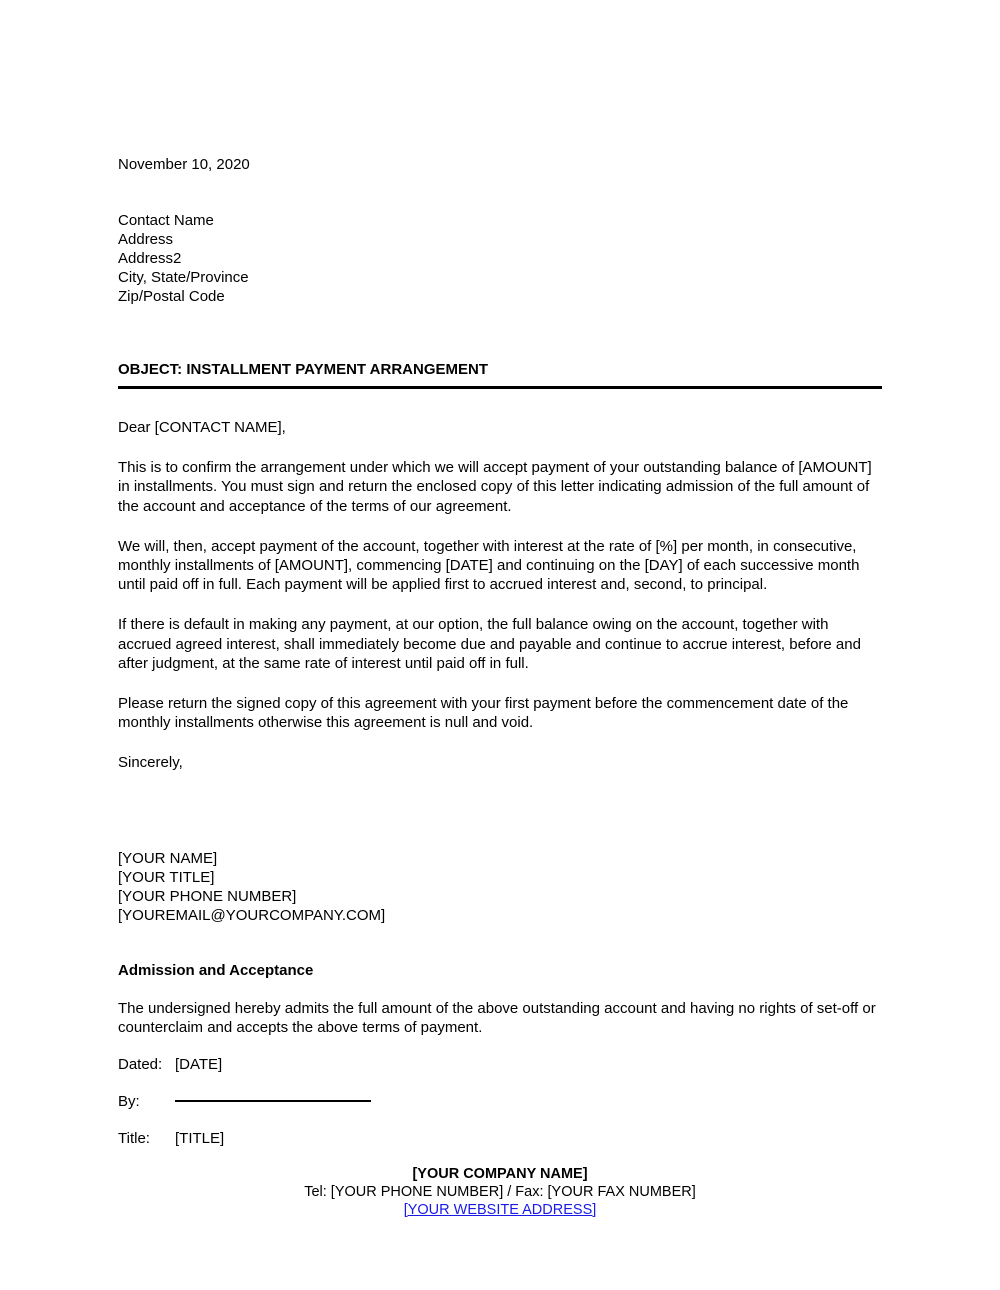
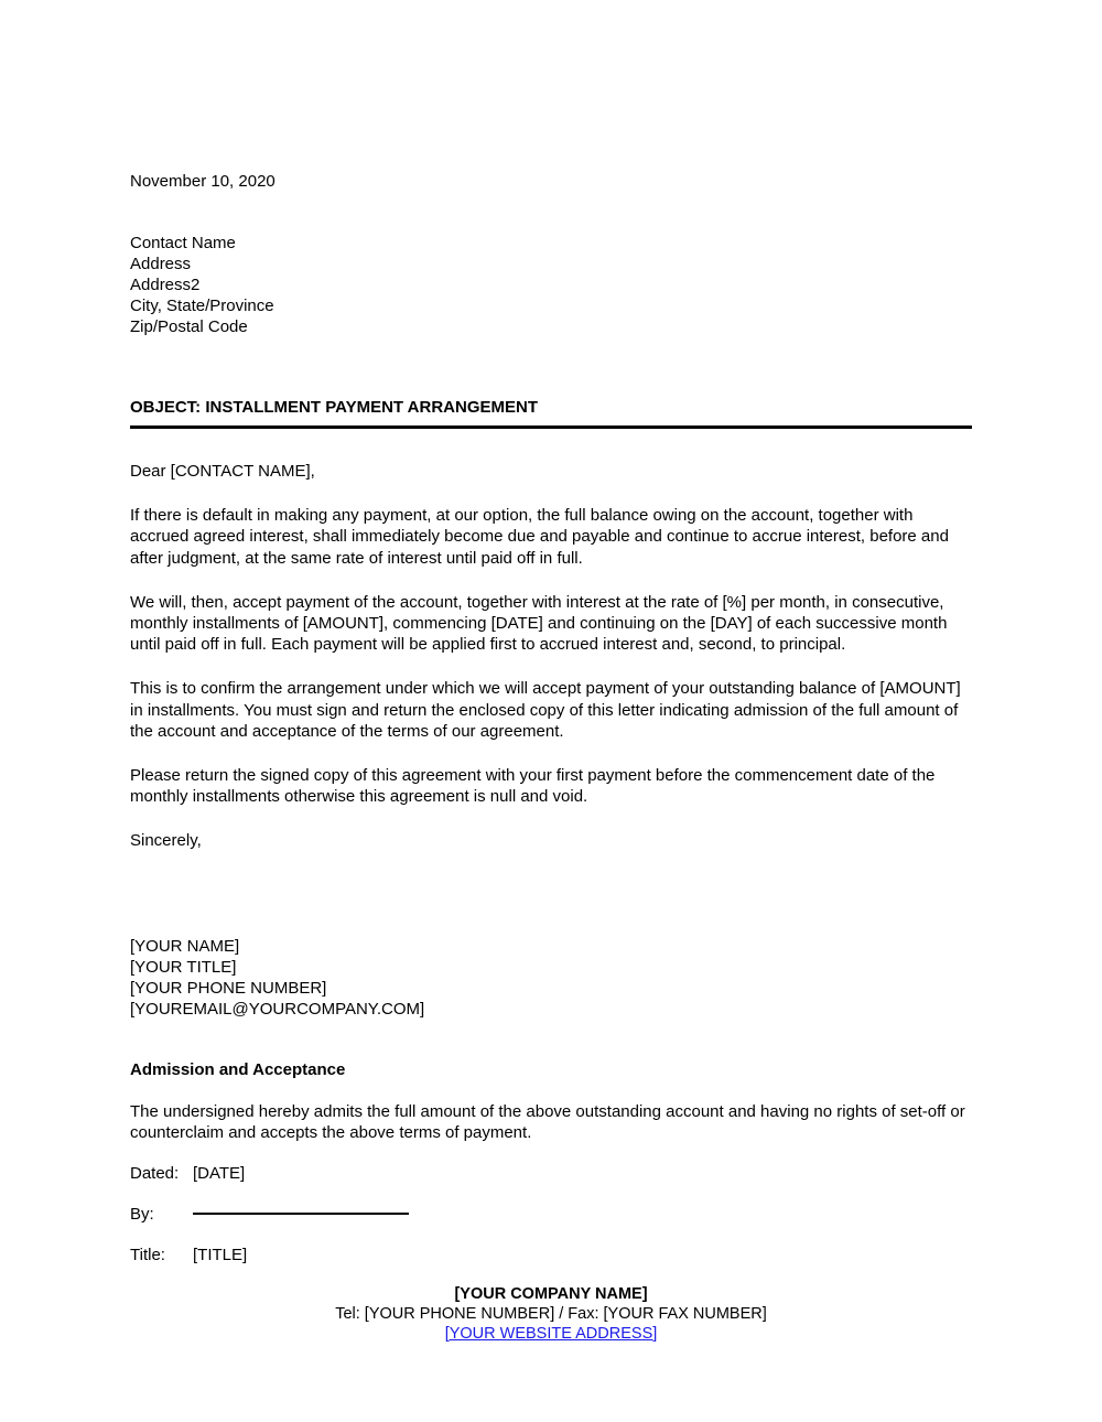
  November 10, 2020
  Contact Name
  Address
  Address2
  City, State/Province
  Zip/Postal Code
  OBJECT: INSTALLMENT PAYMENT ARRANGEMENT
  Dear [CONTACT NAME],
- This is to confirm the arrangement under which we will accept payment of your outstanding balance of [AMOUNT] in installments. You must sign and return the enclosed copy of this letter indicating admission of the full amount of the account and acceptance of the terms of our agreement.
+ If there is default in making any payment, at our option, the full balance owing on the account, together with accrued agreed interest, shall immediately become due and payable and continue to accrue interest, before and after judgment, at the same rate of interest until paid off in full.
  We will, then, accept payment of the account, together with interest at the rate of [%] per month, in consecutive, monthly installments of [AMOUNT], commencing [DATE] and continuing on the [DAY] of each successive month until paid off in full. Each payment will be applied first to accrued interest and, second, to principal.
- If there is default in making any payment, at our option, the full balance owing on the account, together with accrued agreed interest, shall immediately become due and payable and continue to accrue interest, before and after judgment, at the same rate of interest until paid off in full.
+ This is to confirm the arrangement under which we will accept payment of your outstanding balance of [AMOUNT] in installments. You must sign and return the enclosed copy of this letter indicating admission of the full amount of the account and acceptance of the terms of our agreement.
  Please return the signed copy of this agreement with your first payment before the commencement date of the monthly installments otherwise this agreement is null and void.
  Sincerely,
  [YOUR NAME]
  [YOUR TITLE]
  [YOUR PHONE NUMBER]
  [YOUREMAIL@YOURCOMPANY.COM]
  Admission and Acceptance
  The undersigned hereby admits the full amount of the above outstanding account and having no rights of set-off or counterclaim and accepts the above terms of payment.
  Dated:
  [DATE]
  By:
  Title:
  [TITLE]
  [YOUR COMPANY NAME]
  Tel: [YOUR PHONE NUMBER] / Fax: [YOUR FAX NUMBER]
  [YOUR WEBSITE ADDRESS]
